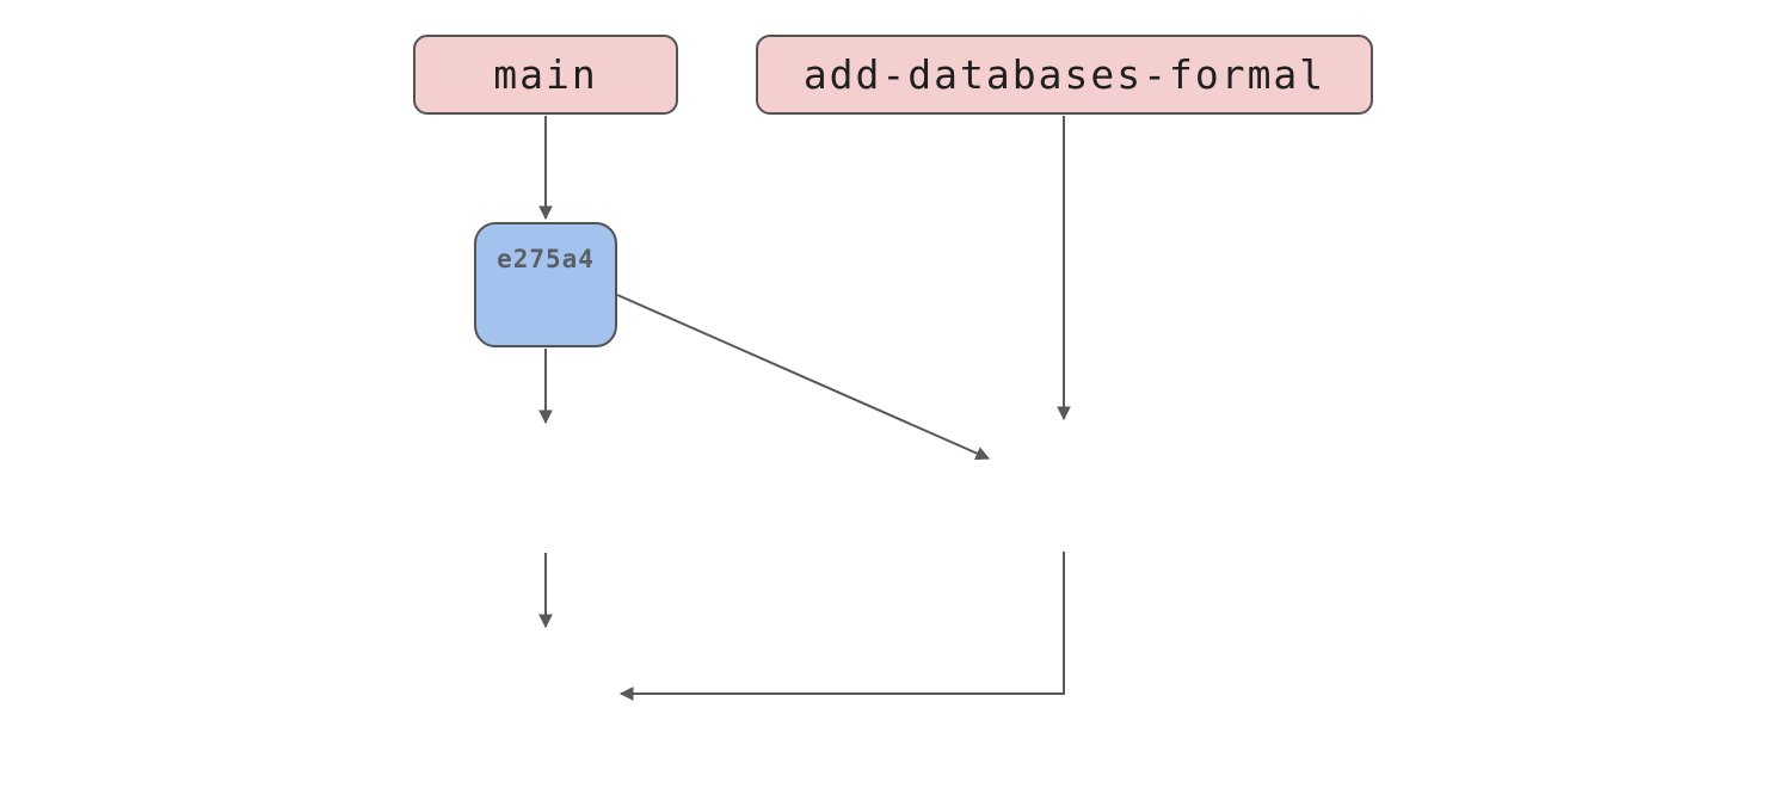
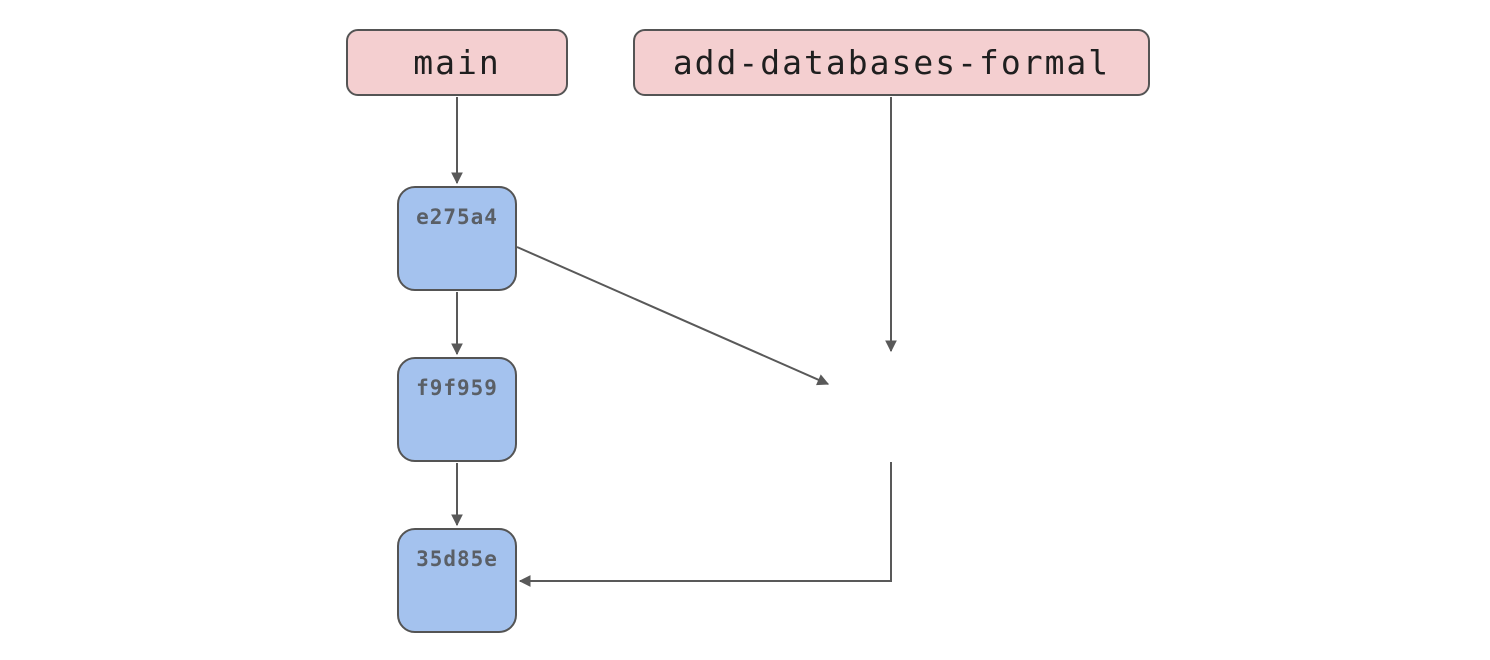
  main
  add-databases-formal
  e275a4
+ f9f959
+ 35d85e
